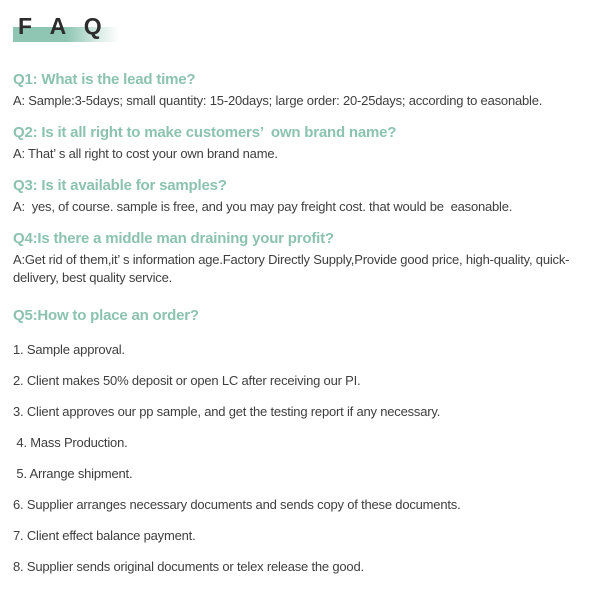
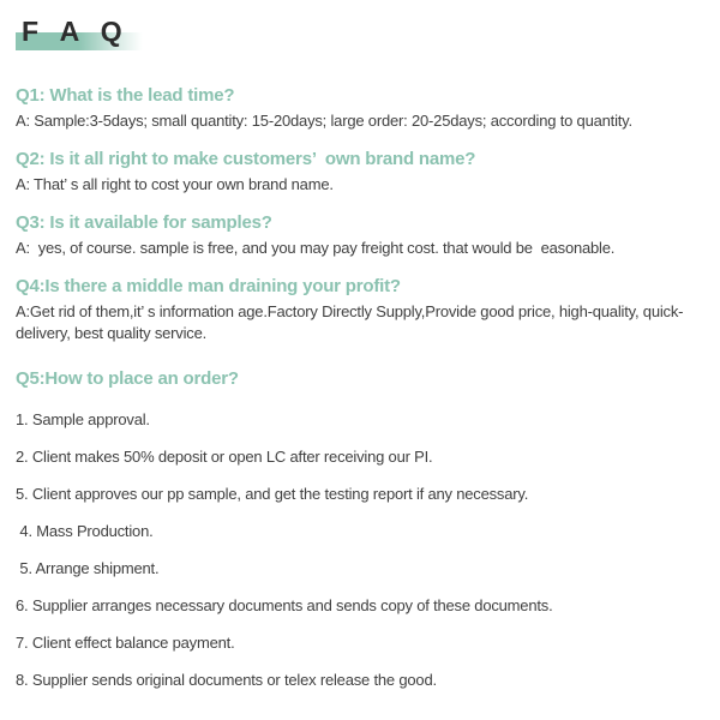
  F A Q
  Q1: What is the lead time?
- A: Sample:3-5days; small quantity: 15-20days; large order: 20-25days; according to easonable.
+ A: Sample:3-5days; small quantity: 15-20days; large order: 20-25days; according to quantity.
  Q2: Is it all right to make customers’ own brand name?
  A: That’ s all right to cost your own brand name.
  Q3: Is it available for samples?
  A: yes, of course. sample is free, and you may pay freight cost. that would be easonable.
  Q4:Is there a middle man draining your profit?
  A:Get rid of them,it’ s information age.Factory Directly Supply,Provide good price, high-quality, quick-delivery, best quality service.
  Q5:How to place an order?
  1. Sample approval.
  2. Client makes 50% deposit or open LC after receiving our PI.
- 3. Client approves our pp sample, and get the testing report if any necessary.
+ 5. Client approves our pp sample, and get the testing report if any necessary.
  4. Mass Production.
  5. Arrange shipment.
  6. Supplier arranges necessary documents and sends copy of these documents.
  7. Client effect balance payment.
  8. Supplier sends original documents or telex release the good.
